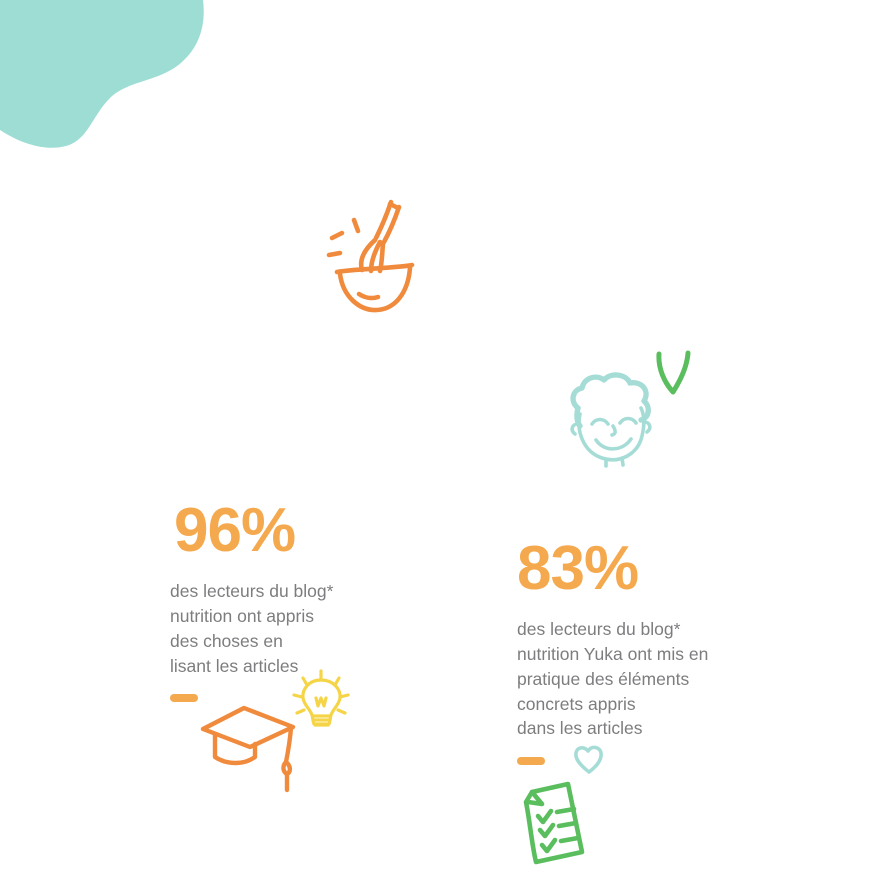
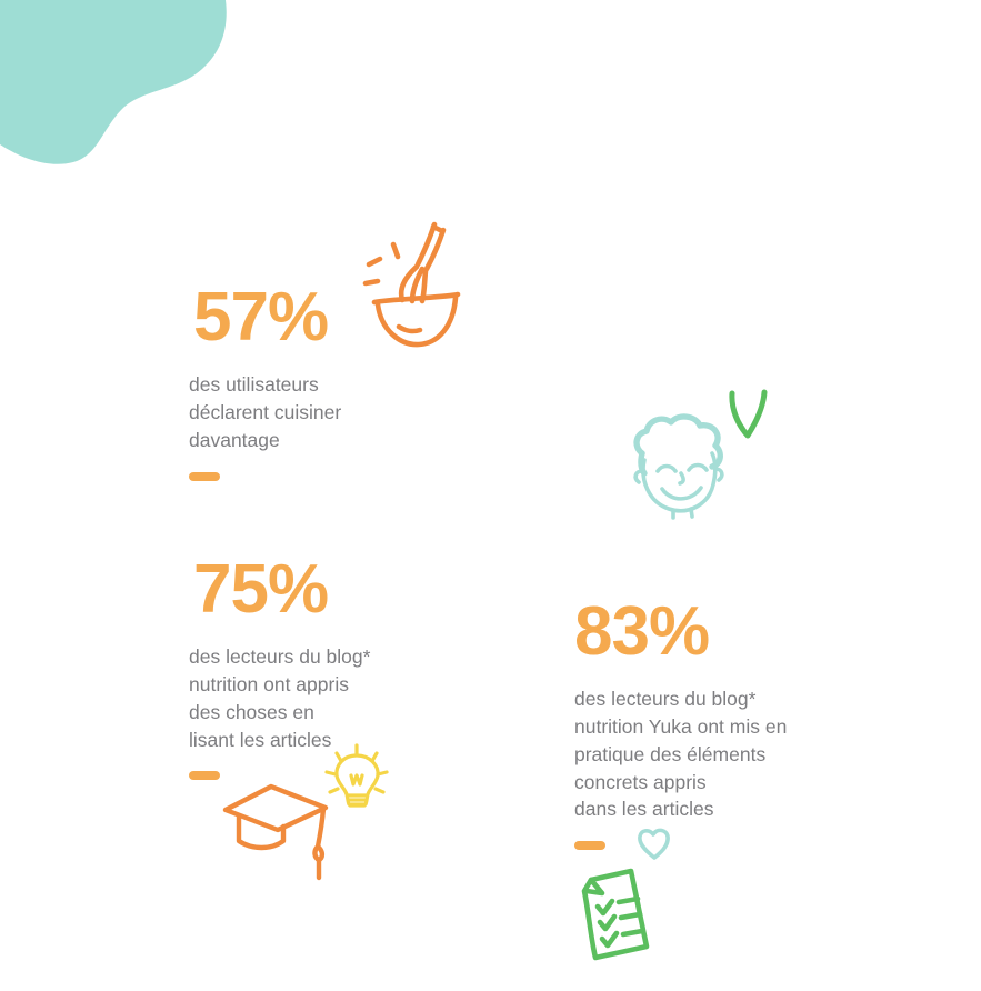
+ 57%
+ des utilisateurs
+ déclarent cuisiner
+ davantage
- 96%
+ 75%
  des lecteurs du blog*
  nutrition ont appris
  des choses en
  lisant les articles
  83%
  des lecteurs du blog*
  nutrition Yuka ont mis en
  pratique des éléments
  concrets appris
  dans les articles
